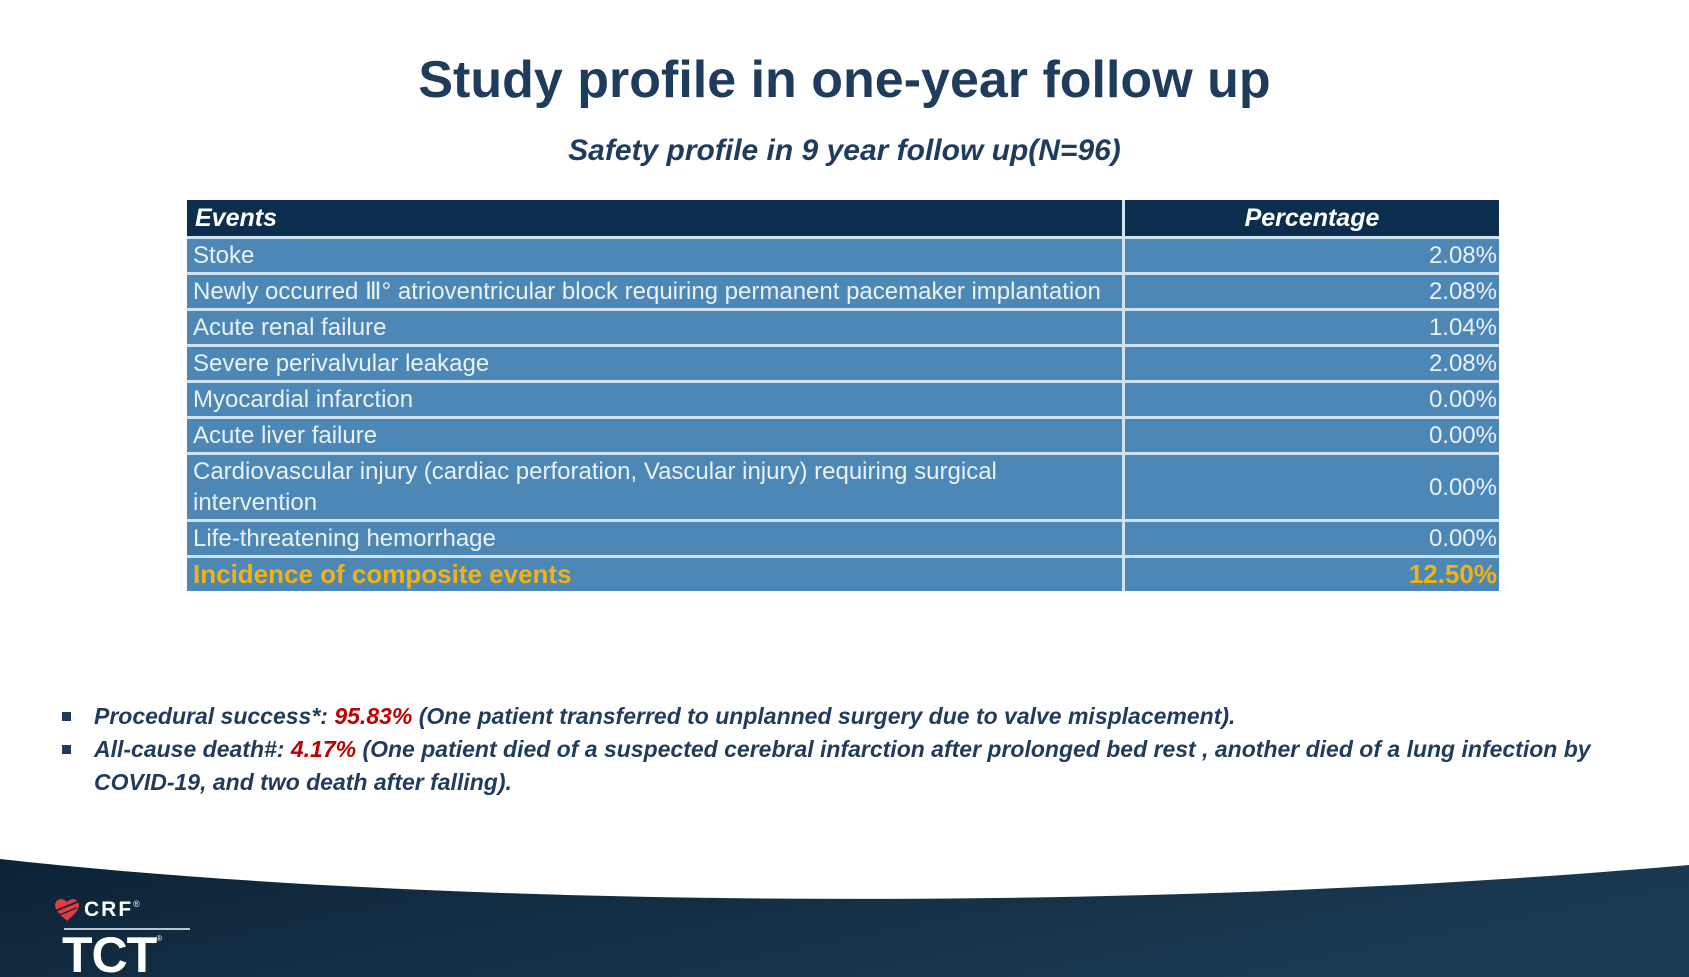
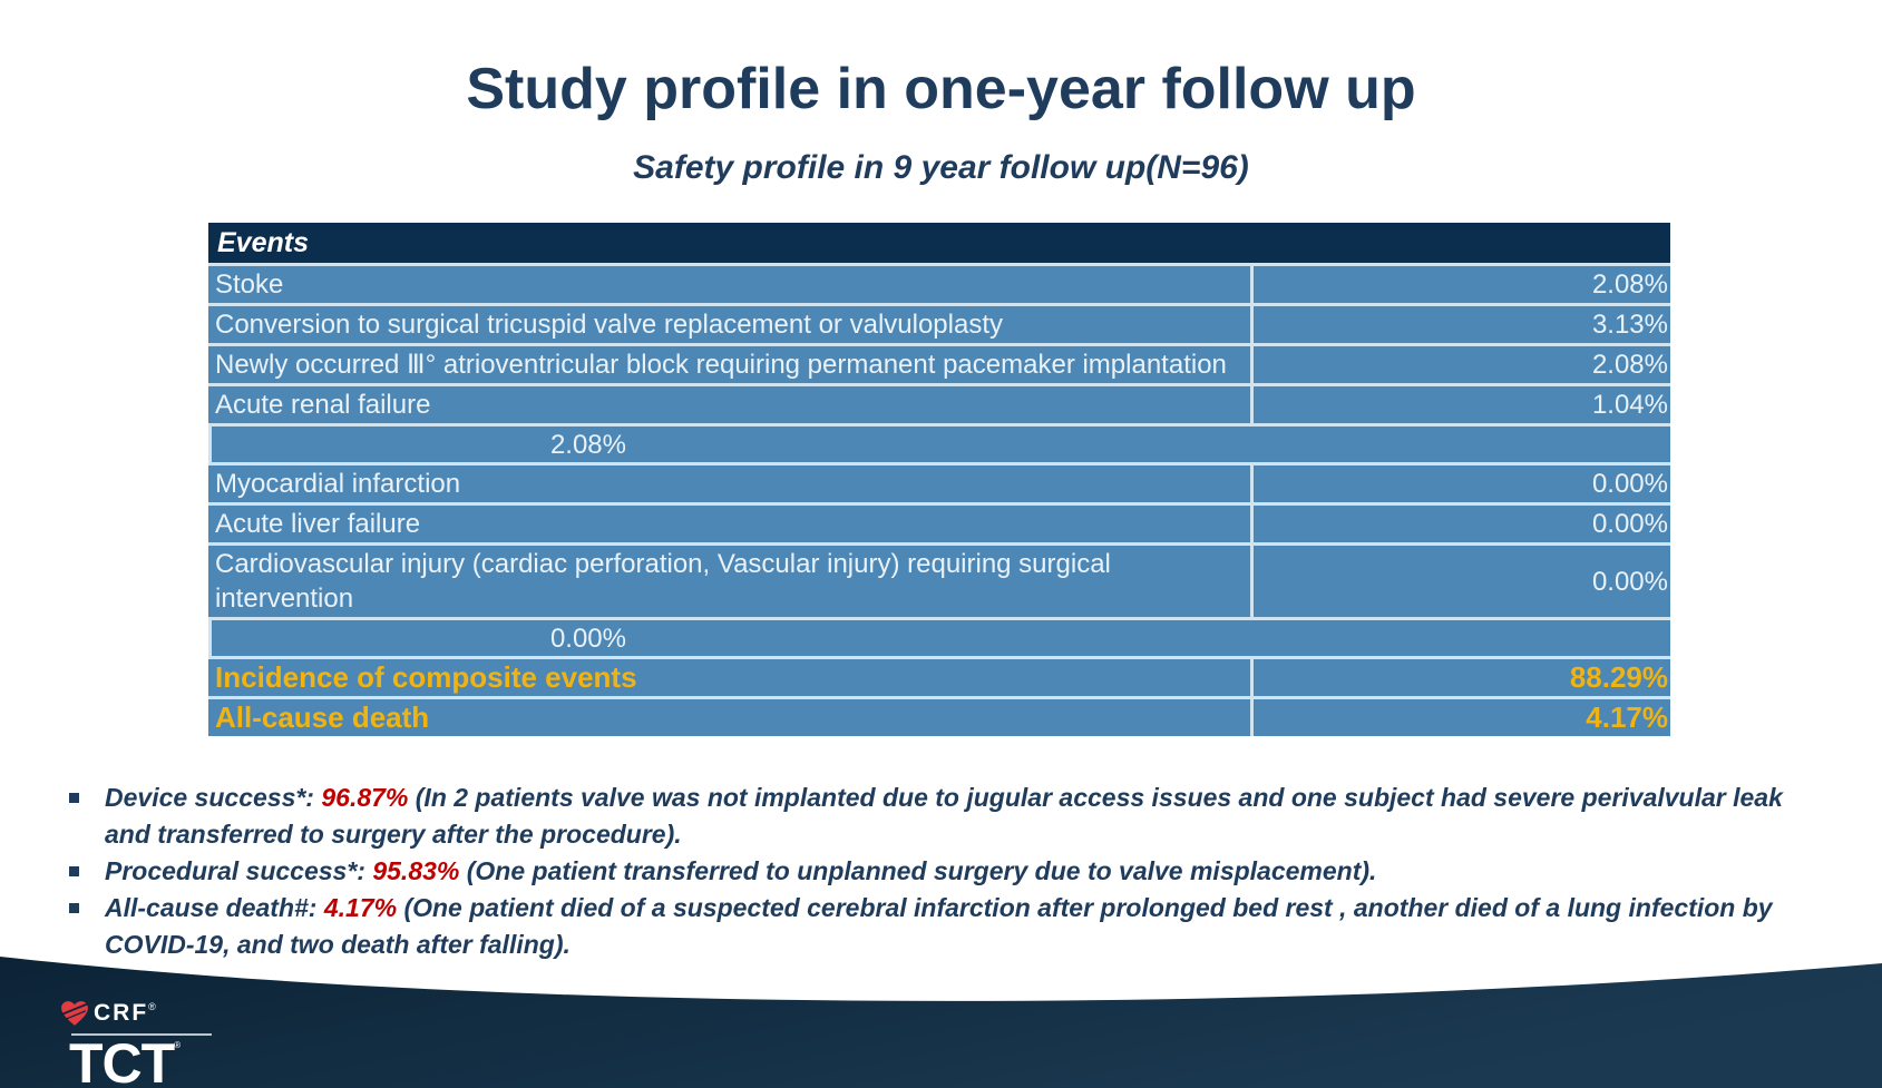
  Study profile in one-year follow up
  Safety profile in 9 year follow up(N=96)
  Events
- Percentage
  Stoke
  2.08%
+ Conversion to surgical tricuspid valve replacement or valvuloplasty
+ 3.13%
  Newly occurred Ⅲ° atrioventricular block requiring permanent pacemaker implantation
  2.08%
  Acute renal failure
  1.04%
- Severe perivalvular leakage
  2.08%
  Myocardial infarction
  0.00%
  Acute liver failure
  0.00%
  Cardiovascular injury (cardiac perforation, Vascular injury) requiring surgical intervention
  0.00%
- Life-threatening hemorrhage
  0.00%
  Incidence of composite events
- 12.50%
+ 88.29%
+ All-cause death
+ 4.17%
+ Device success*: 96.87% (In 2 patients valve was not implanted due to jugular access issues and one subject had severe perivalvular leak and transferred to surgery after the procedure).
  Procedural success*: 95.83% (One patient transferred to unplanned surgery due to valve misplacement).
  All-cause death#: 4.17% (One patient died of a suspected cerebral infarction after prolonged bed rest , another died of a lung infection by COVID-19, and two death after falling).
  CRF
  ®
  TCT
  ®
